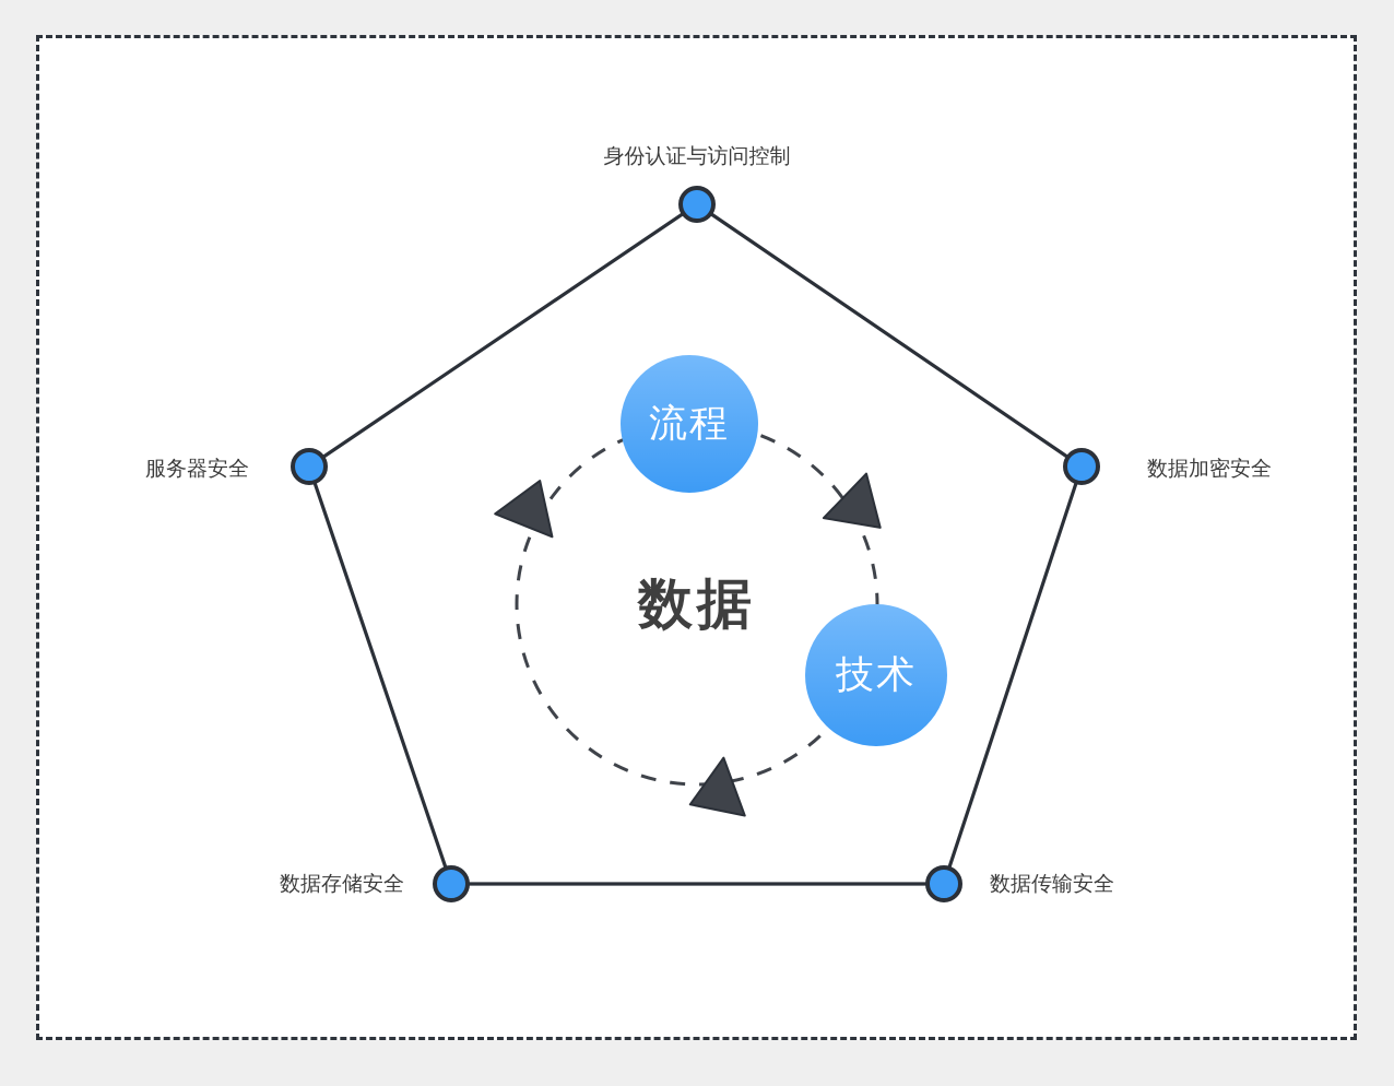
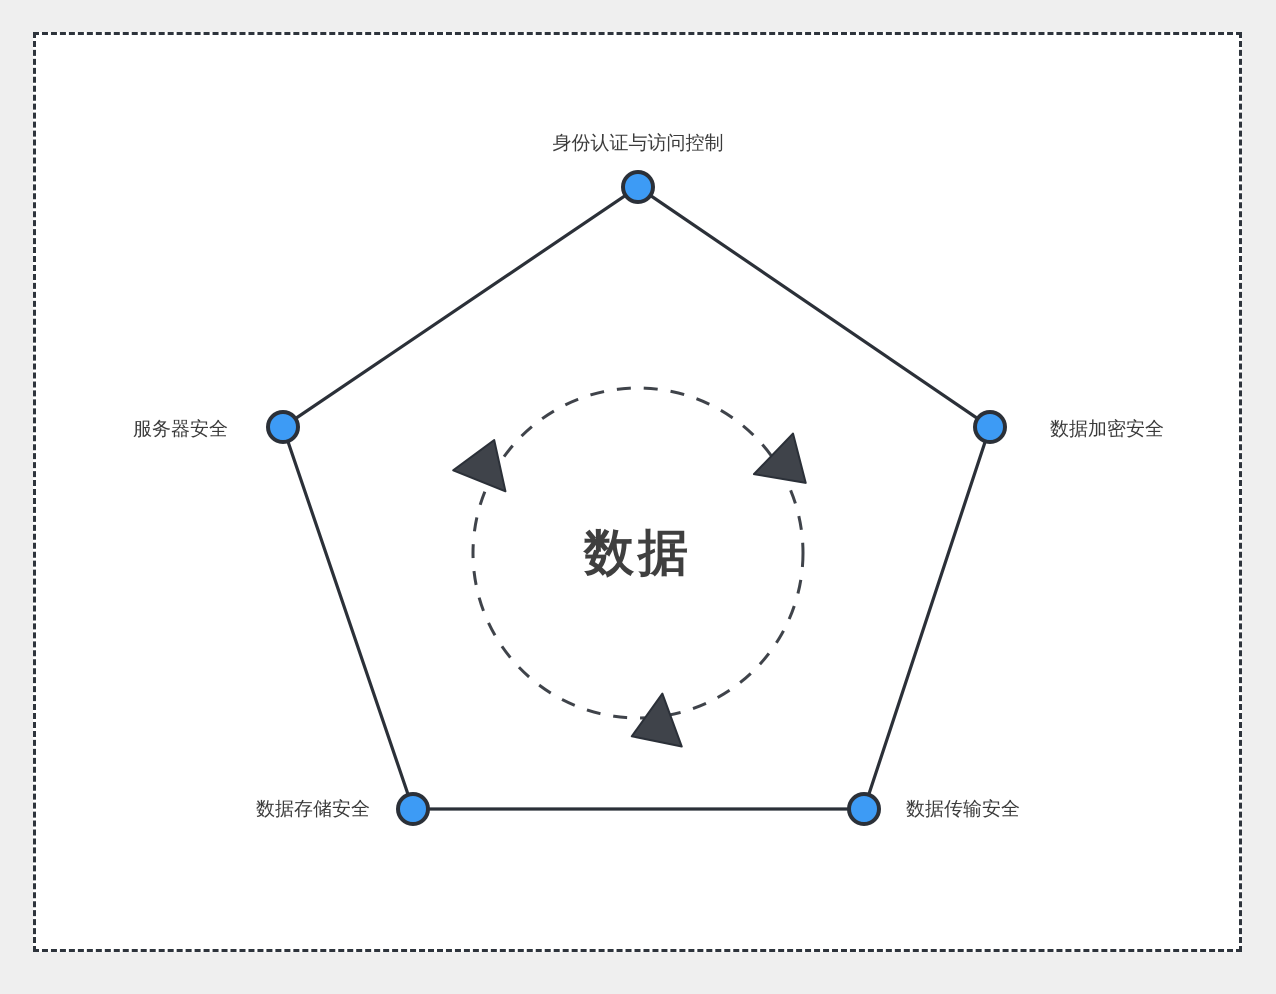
  身份认证与访问控制
  数据加密安全
  数据传输安全
  数据存储安全
  服务器安全
- 流程
- 技术
  数据
